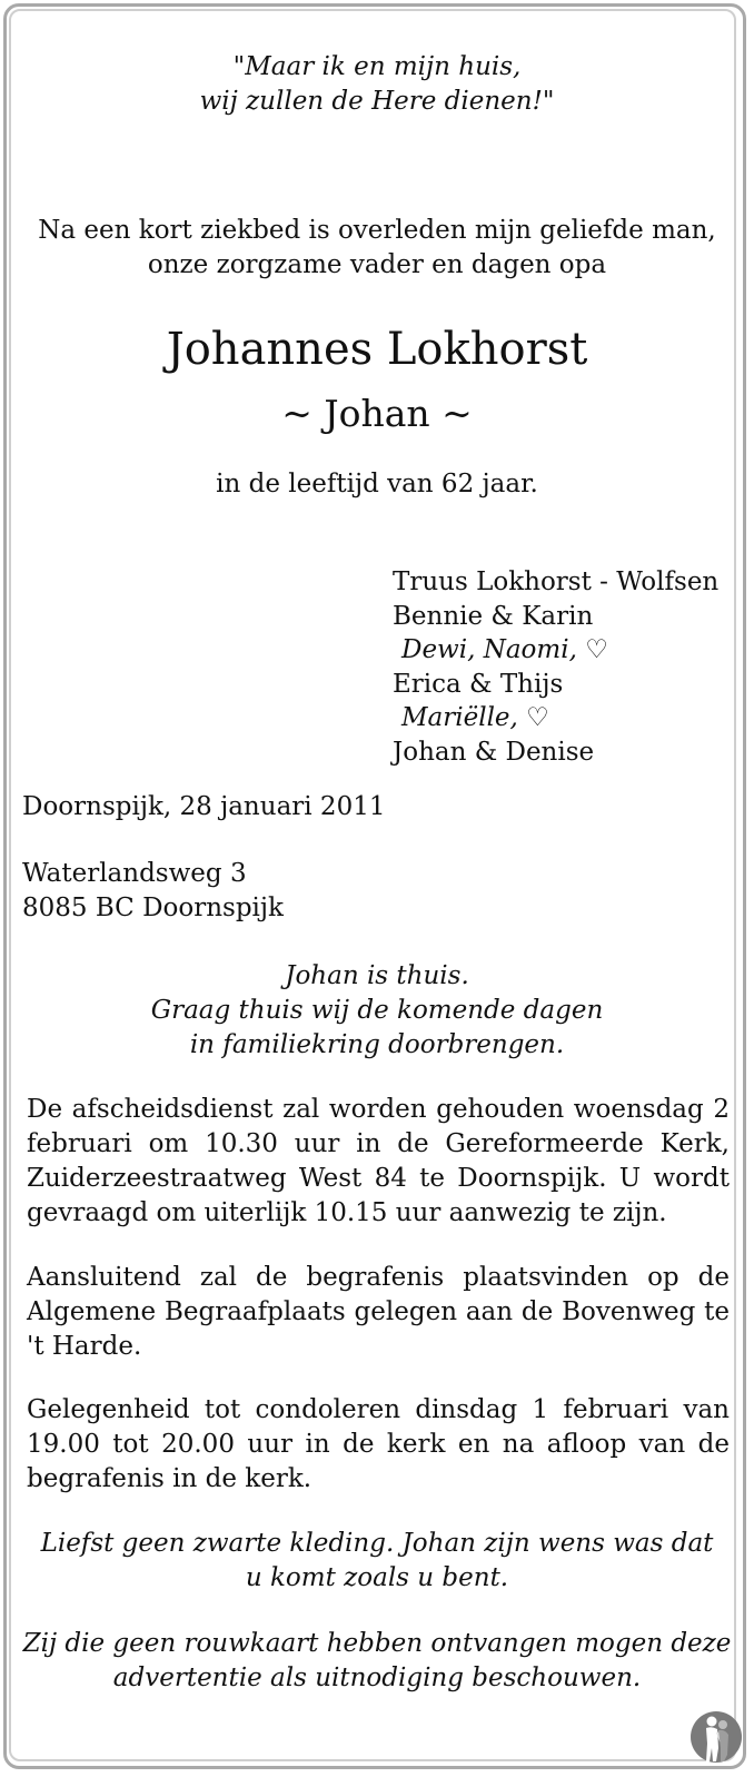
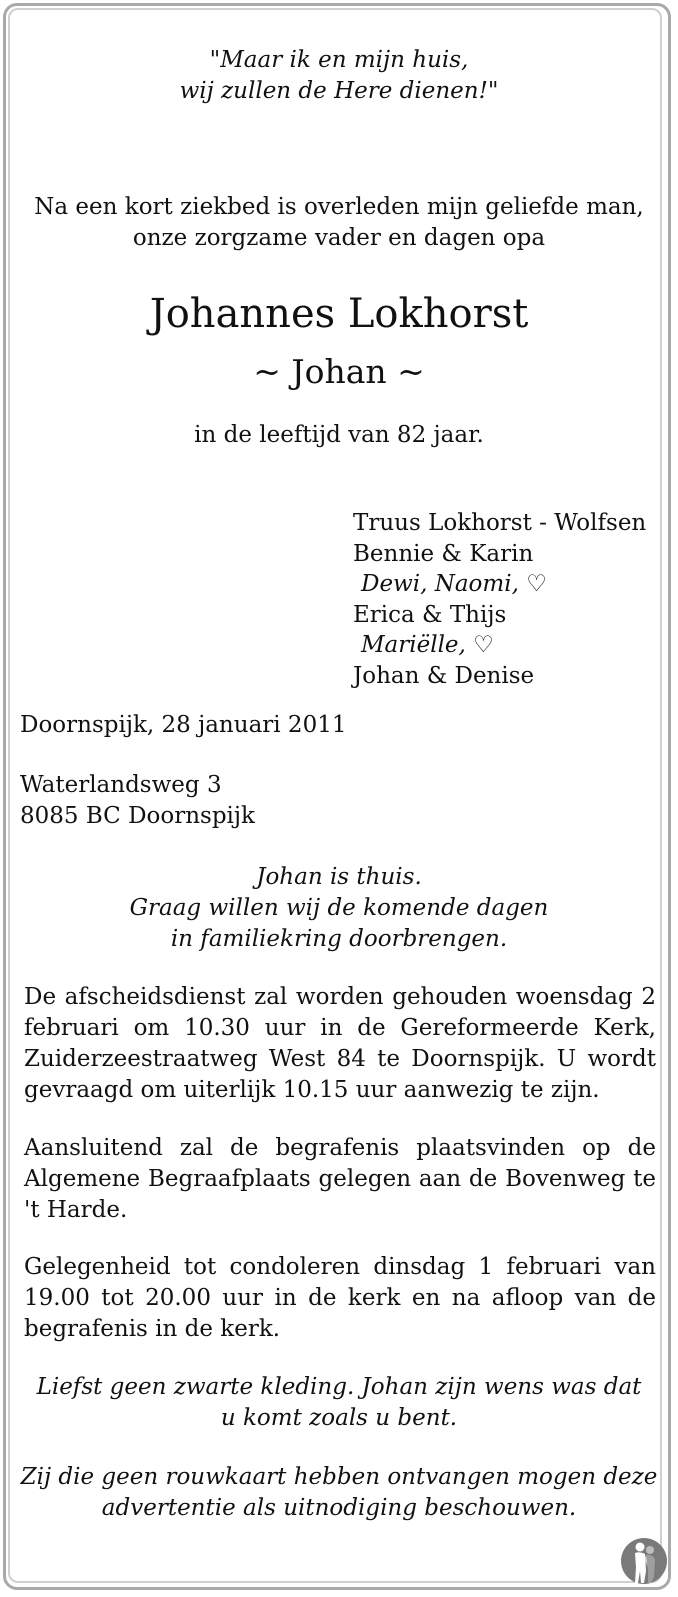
  "Maar ik en mijn huis,
  wij zullen de Here dienen!"
  Na een kort ziekbed is overleden mijn geliefde man,
  onze zorgzame vader en dagen opa
  Johannes Lokhorst
  ~ Johan ~
- in de leeftijd van 62 jaar.
+ in de leeftijd van 82 jaar.
  Truus Lokhorst - Wolfsen
  Bennie & Karin
  Dewi, Naomi, ♡
  Erica & Thijs
  Mariëlle, ♡
  Johan & Denise
  Doornspijk, 28 januari 2011
  Waterlandsweg 3
  8085 BC Doornspijk
  Johan is thuis.
- Graag thuis wij de komende dagen
+ Graag willen wij de komende dagen
  in familiekring doorbrengen.
  De afscheidsdienst zal worden gehouden woensdag 2 februari om 10.30 uur in de Gereformeerde Kerk, Zuiderzeestraatweg West 84 te Doornspijk. U wordt gevraagd om uiterlijk 10.15 uur aanwezig te zijn.
  Aansluitend zal de begrafenis plaatsvinden op de Algemene Begraafplaats gelegen aan de Bovenweg te 't Harde.
  Gelegenheid tot condoleren dinsdag 1 februari van 19.00 tot 20.00 uur in de kerk en na afloop van de begrafenis in de kerk.
  Liefst geen zwarte kleding. Johan zijn wens was dat
  u komt zoals u bent.
  Zij die geen rouwkaart hebben ontvangen mogen deze
  advertentie als uitnodiging beschouwen.
